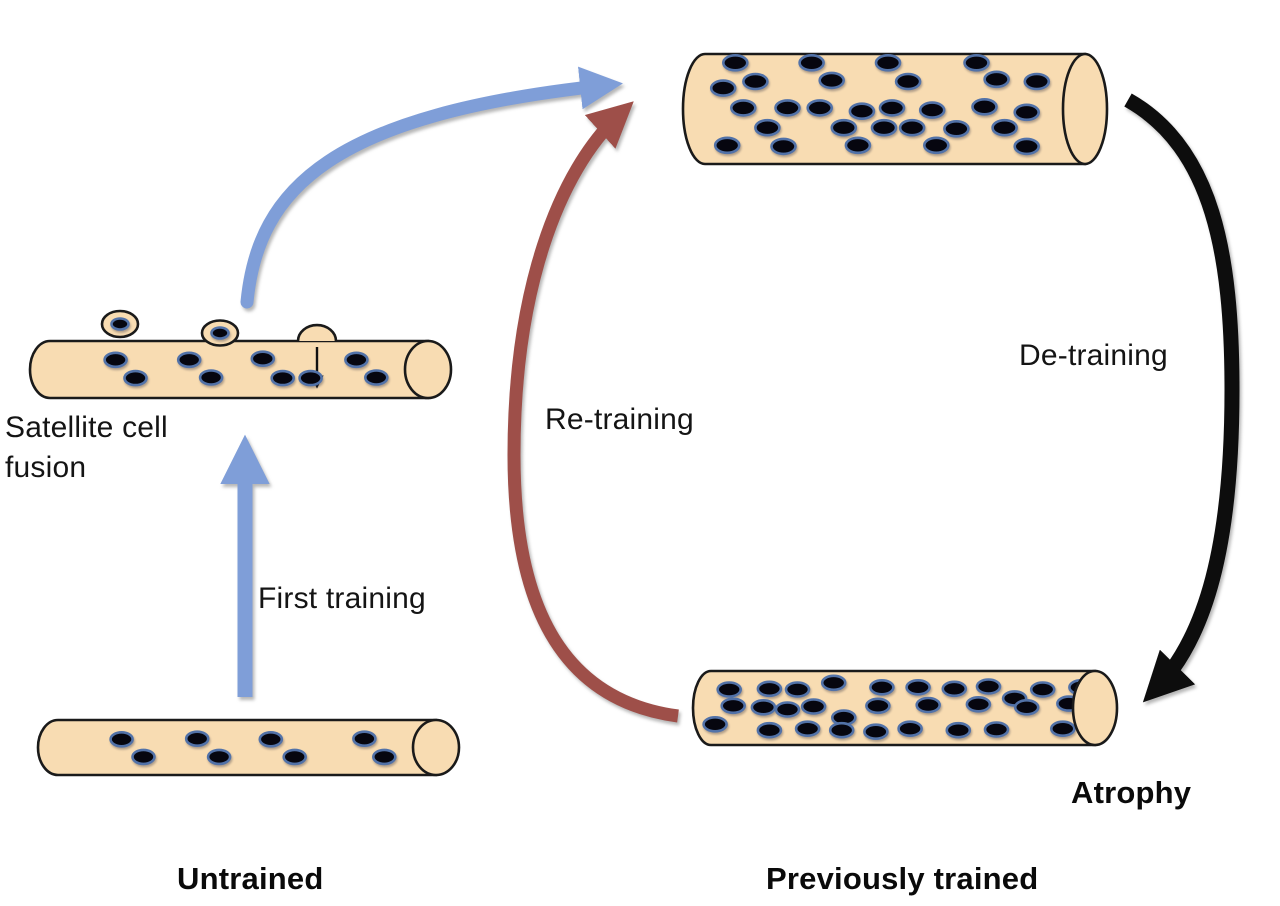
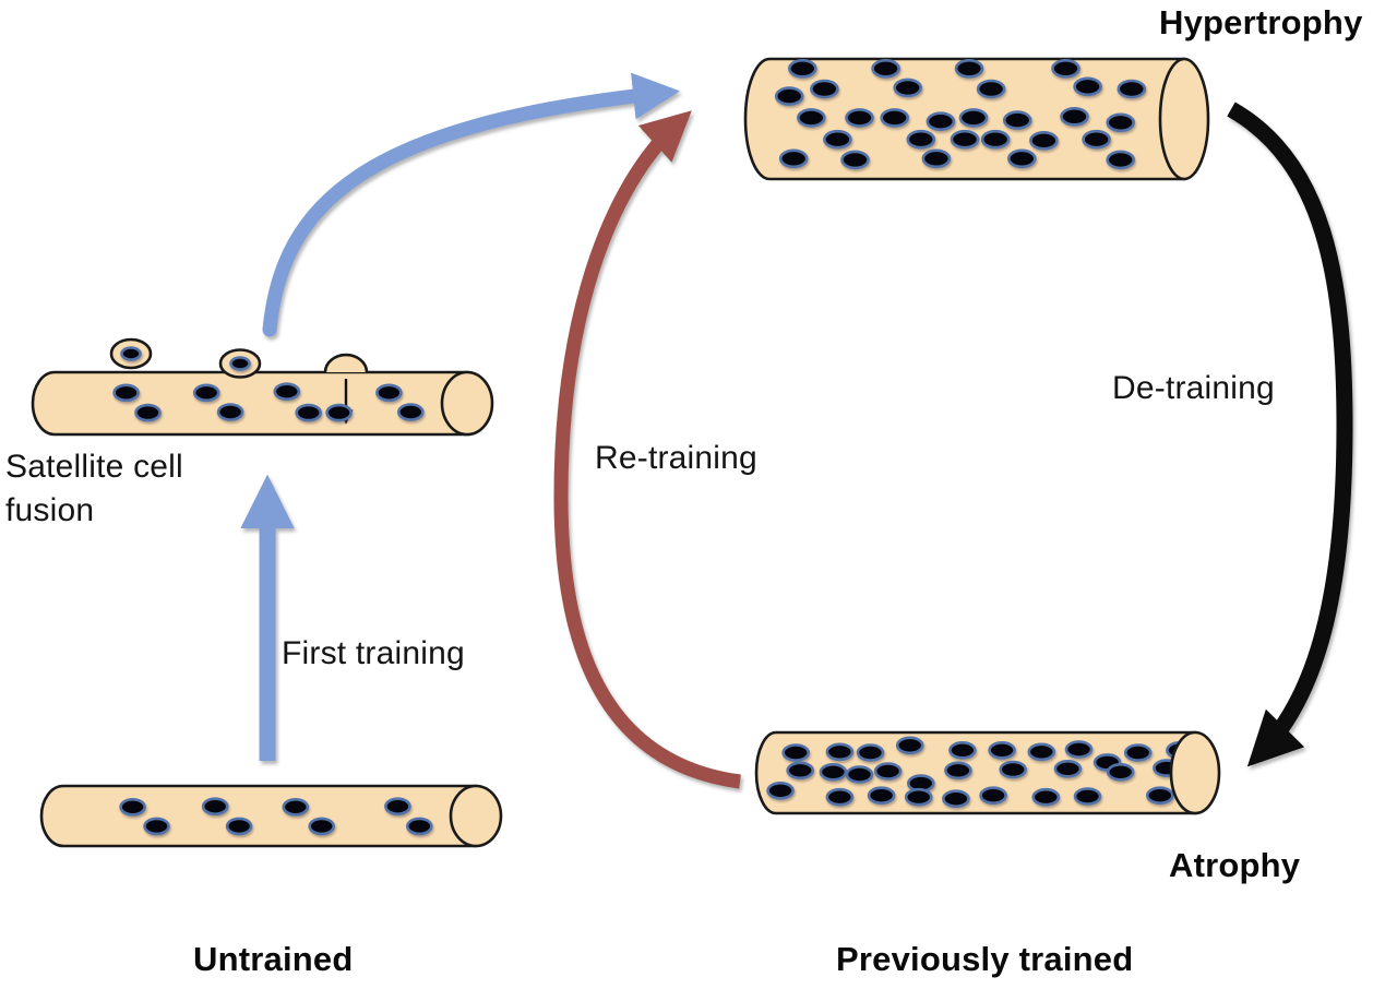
+ Hypertrophy
  Satellite cell
  fusion
  First training
  Re-training
  De-training
  Untrained
  Atrophy
  Previously trained
